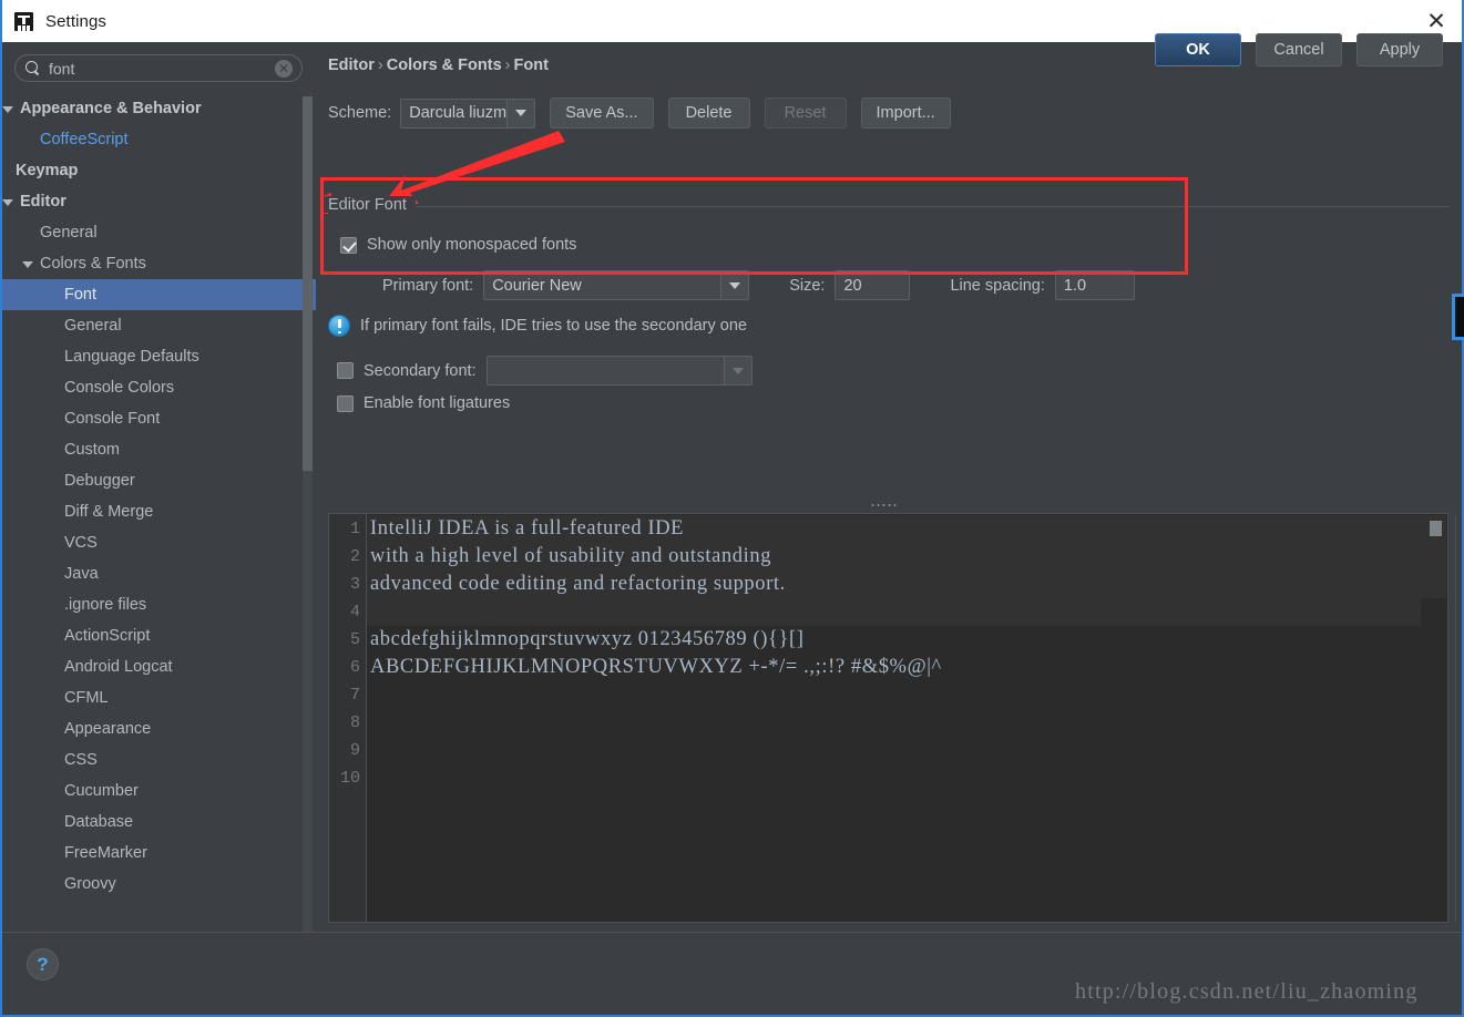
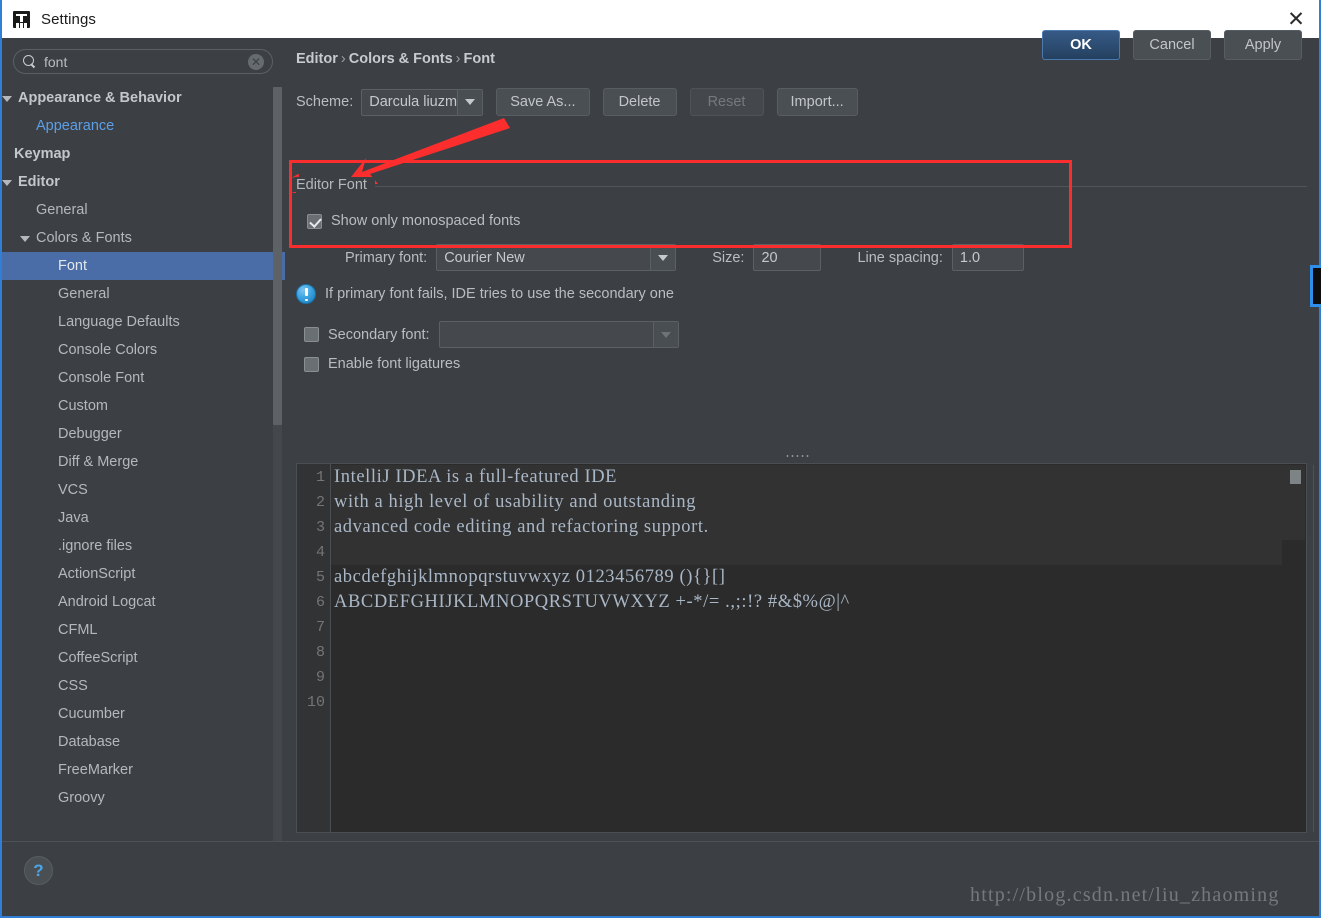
  Settings
  ✕
  font
  ✕
  Appearance & Behavior
- CoffeeScript
+ Appearance
  Keymap
  Editor
  General
  Colors & Fonts
  Font
  General
  Language Defaults
  Console Colors
  Console Font
  Custom
  Debugger
  Diff & Merge
  VCS
  Java
  .ignore files
  ActionScript
  Android Logcat
  CFML
- Appearance
+ CoffeeScript
  CSS
  Cucumber
  Database
  FreeMarker
  Groovy
  Editor › Colors & Fonts › Font
  Scheme:
  Darcula liuzm
  Save As...
  Delete
  Reset
  Import...
  Editor Font
  Show only monospaced fonts
  Primary font:
  Courier New
  Size:
  20
  Line spacing:
  1.0
  If primary font fails, IDE tries to use the secondary one
  Secondary font:
  Enable font ligatures
  1
  2
  3
  4
  5
  6
  7
  8
  9
  10
  IntelliJ IDEA is a full-featured IDE
  with a high level of usability and outstanding
  advanced code editing and refactoring support.
  abcdefghijklmnopqrstuvwxyz 0123456789 (){}[]
  ABCDEFGHIJKLMNOPQRSTUVWXYZ +-*/= .,;:!? #&$%@|^
  ?
  OK
  Cancel
  Apply
  http://blog.csdn.net/liu_zhaoming
